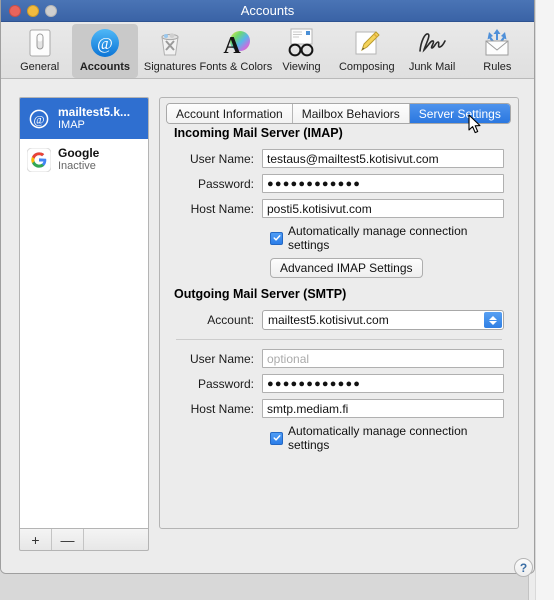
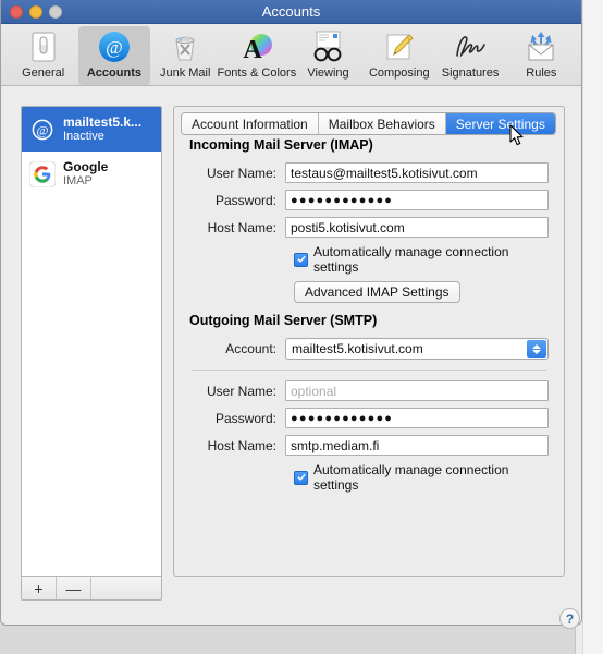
  Accounts
  General
  @
  Accounts
- Signatures
+ Junk Mail
  A
  Fonts & Colors
  Viewing
  Composing
- Junk Mail
+ Signatures
  Rules
  @
  mailtest5.k...
- IMAP
+ Inactive
  Google
- Inactive
+ IMAP
  +
  —
  Incoming Mail Server (IMAP)
  User Name:
  testaus@mailtest5.kotisivut.com
  Password:
  ●●●●●●●●●●●●
  Host Name:
  posti5.kotisivut.com
  Automatically manage connection settings
  Advanced IMAP Settings
  Outgoing Mail Server (SMTP)
  Account:
  mailtest5.kotisivut.com
  User Name:
  optional
  Password:
  ●●●●●●●●●●●●
  Host Name:
  smtp.mediam.fi
  Automatically manage connection settings
  Account Information
  Mailbox Behaviors
  Server Settings
  ?
